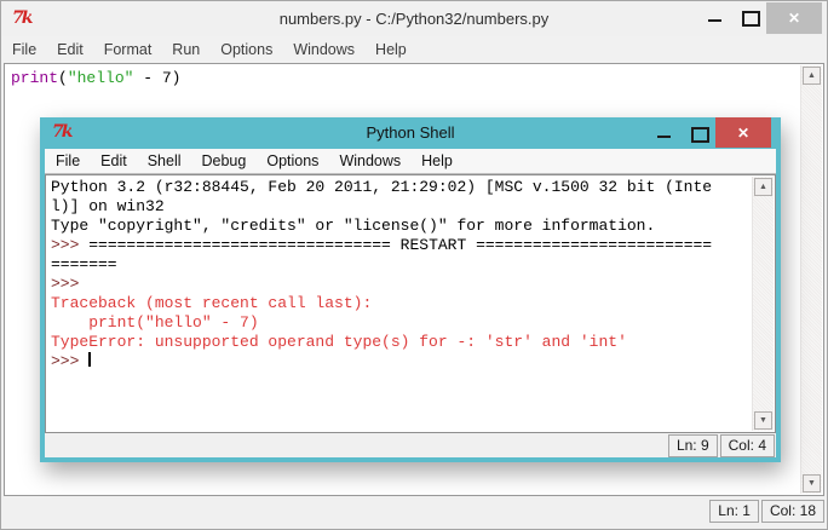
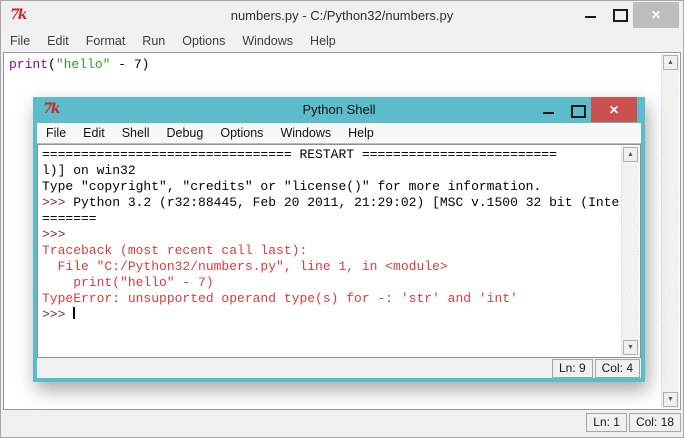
  7k
  numbers.py - C:/Python32/numbers.py
  ✕
  File
  Edit
  Format
  Run
  Options
  Windows
  Help
  print("hello" - 7)
  Ln: 1
  Col: 18
  7k
  Python Shell
  ✕
  File
  Edit
  Shell
  Debug
  Options
  Windows
  Help
- Python 3.2 (r32:88445, Feb 20 2011, 21:29:02) [MSC v.1500 32 bit (Inte
+ ================================ RESTART =========================
  l)] on win32
  Type "copyright", "credits" or "license()" for more information.
- >>> ================================ RESTART =========================
+ >>> Python 3.2 (r32:88445, Feb 20 2011, 21:29:02) [MSC v.1500 32 bit (Inte
  =======
  >>>
  Traceback (most recent call last):
+ File "C:/Python32/numbers.py", line 1, in <module>
  print("hello" - 7)
  TypeError: unsupported operand type(s) for -: 'str' and 'int'
  >>>
  Ln: 9
  Col: 4
